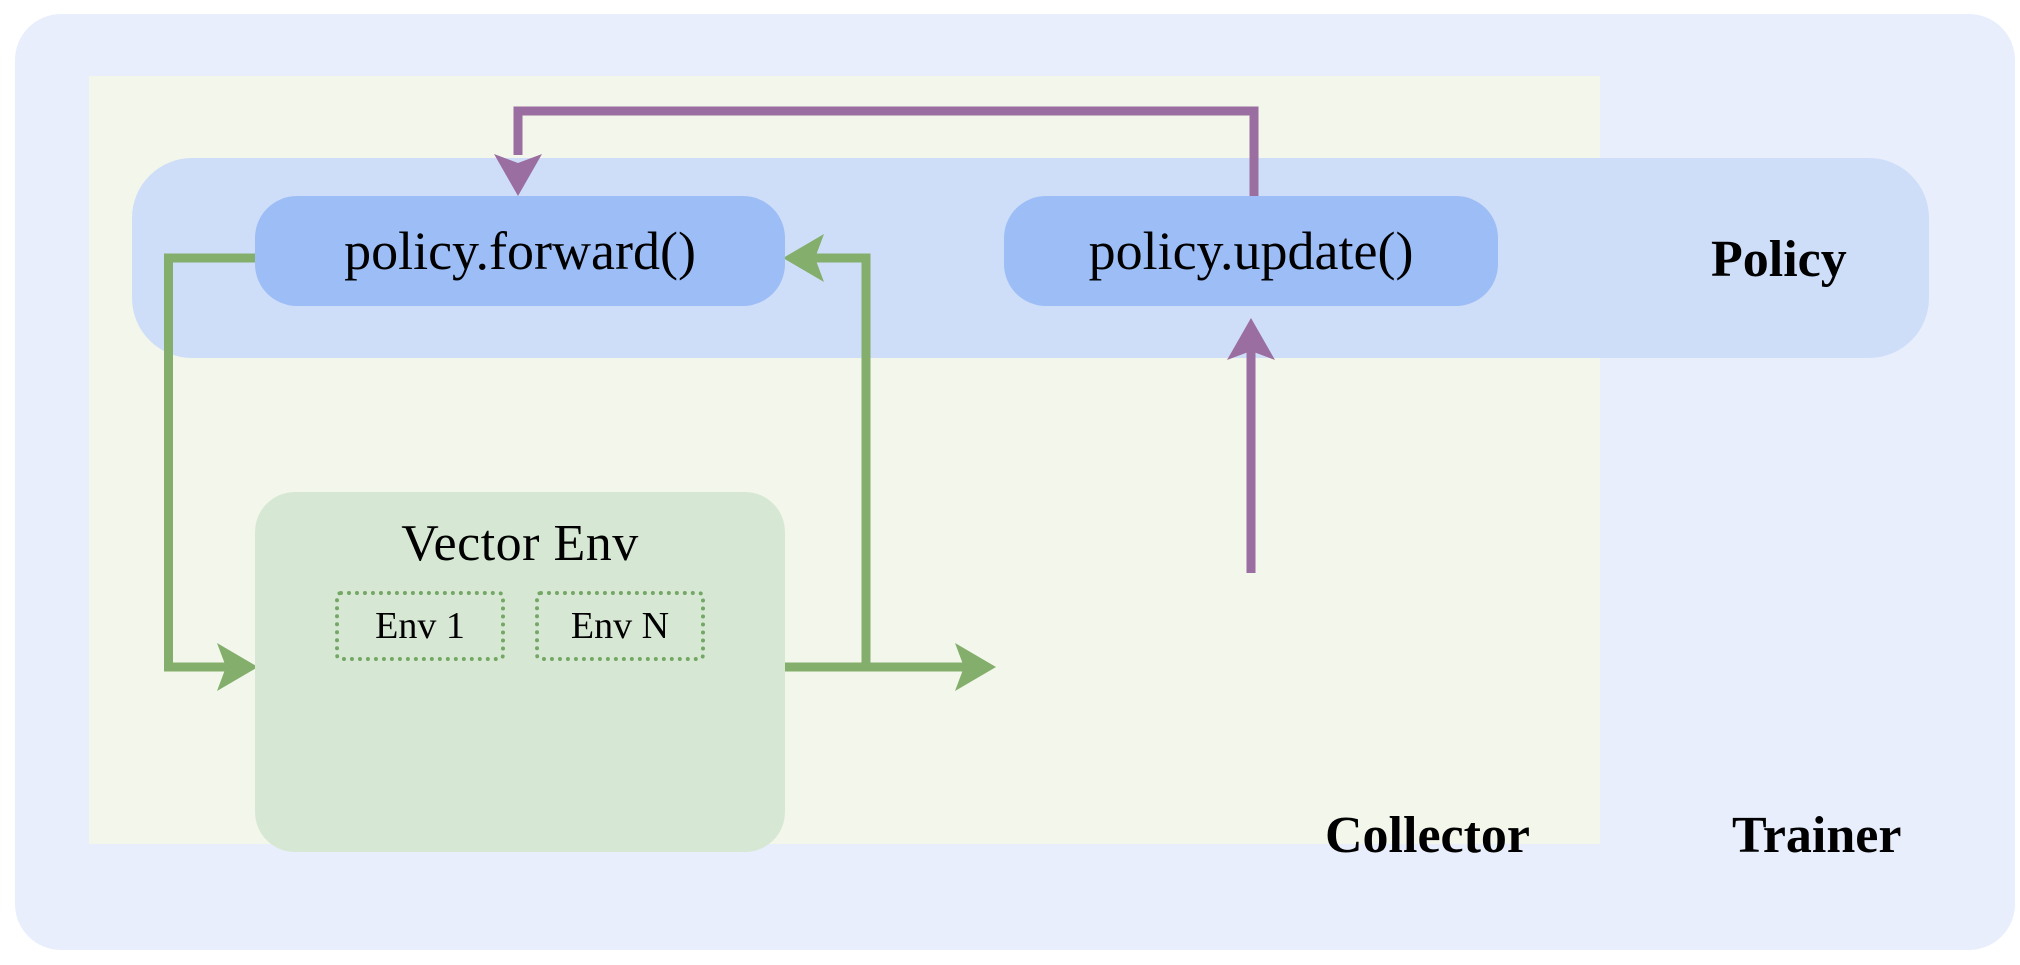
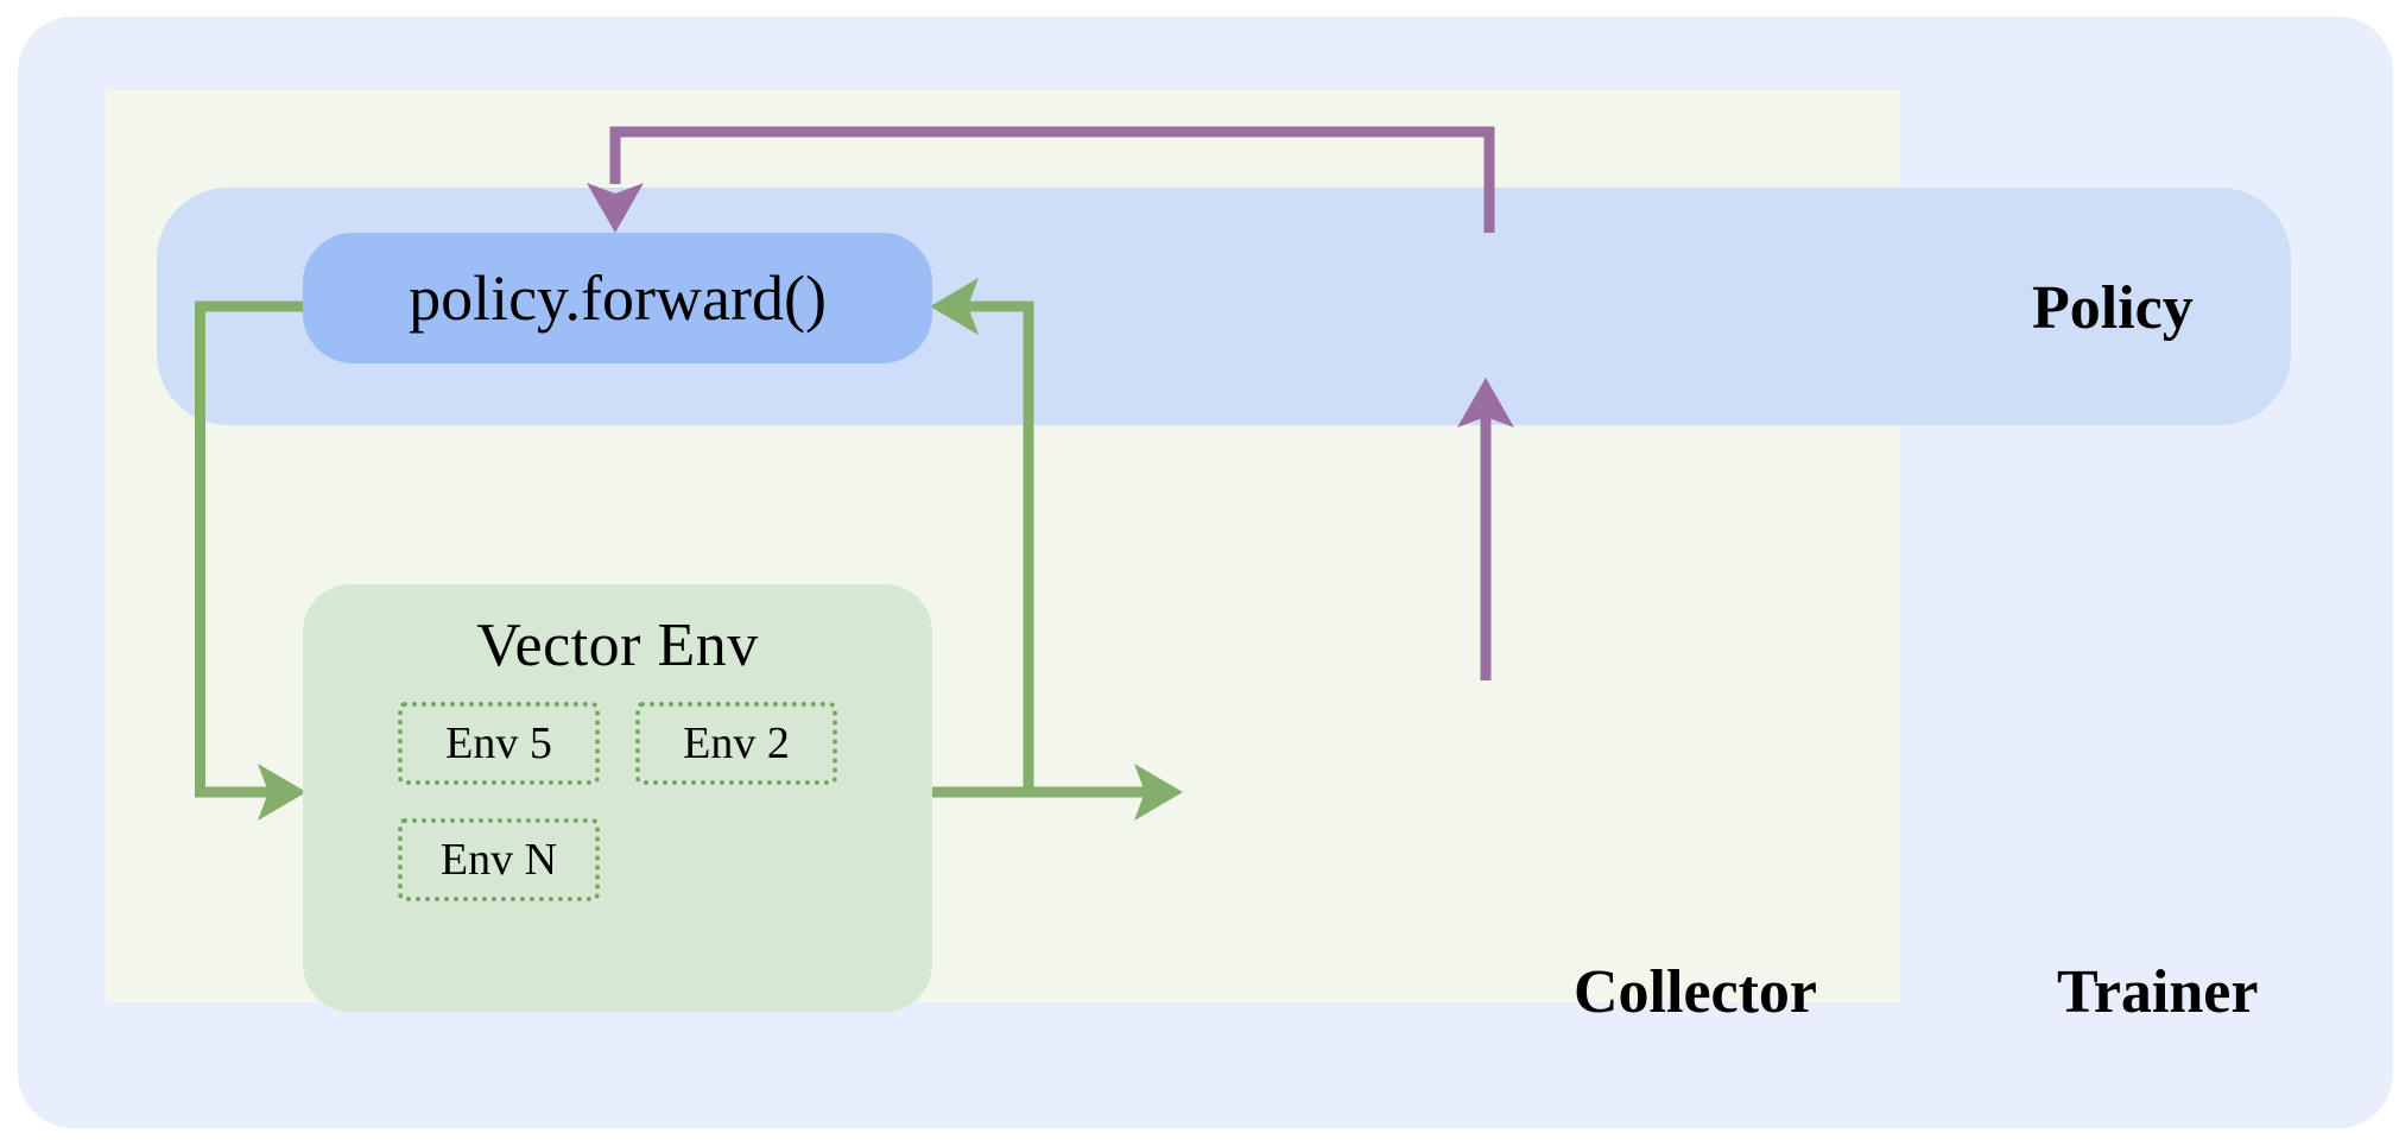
  policy.forward()
- policy.update()
  Vector Env
- Env 1
+ Env 5
+ Env 2
  Env N
  Policy
  Collector
  Trainer
